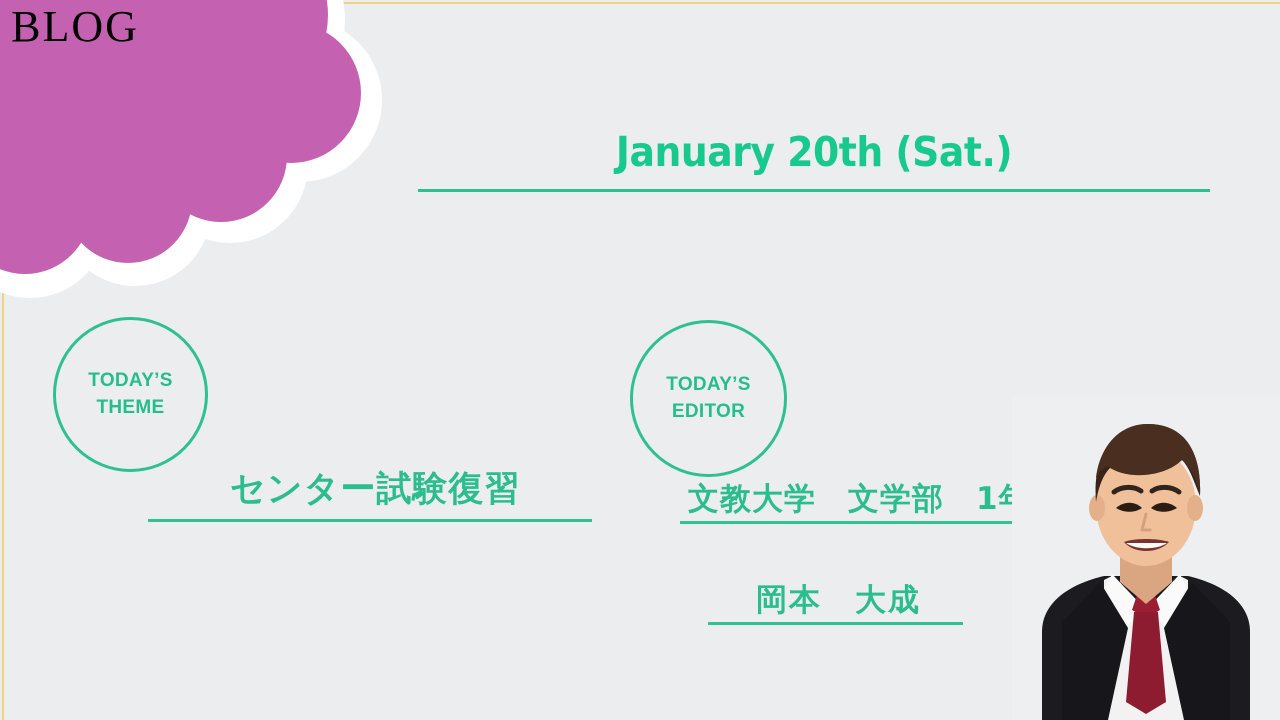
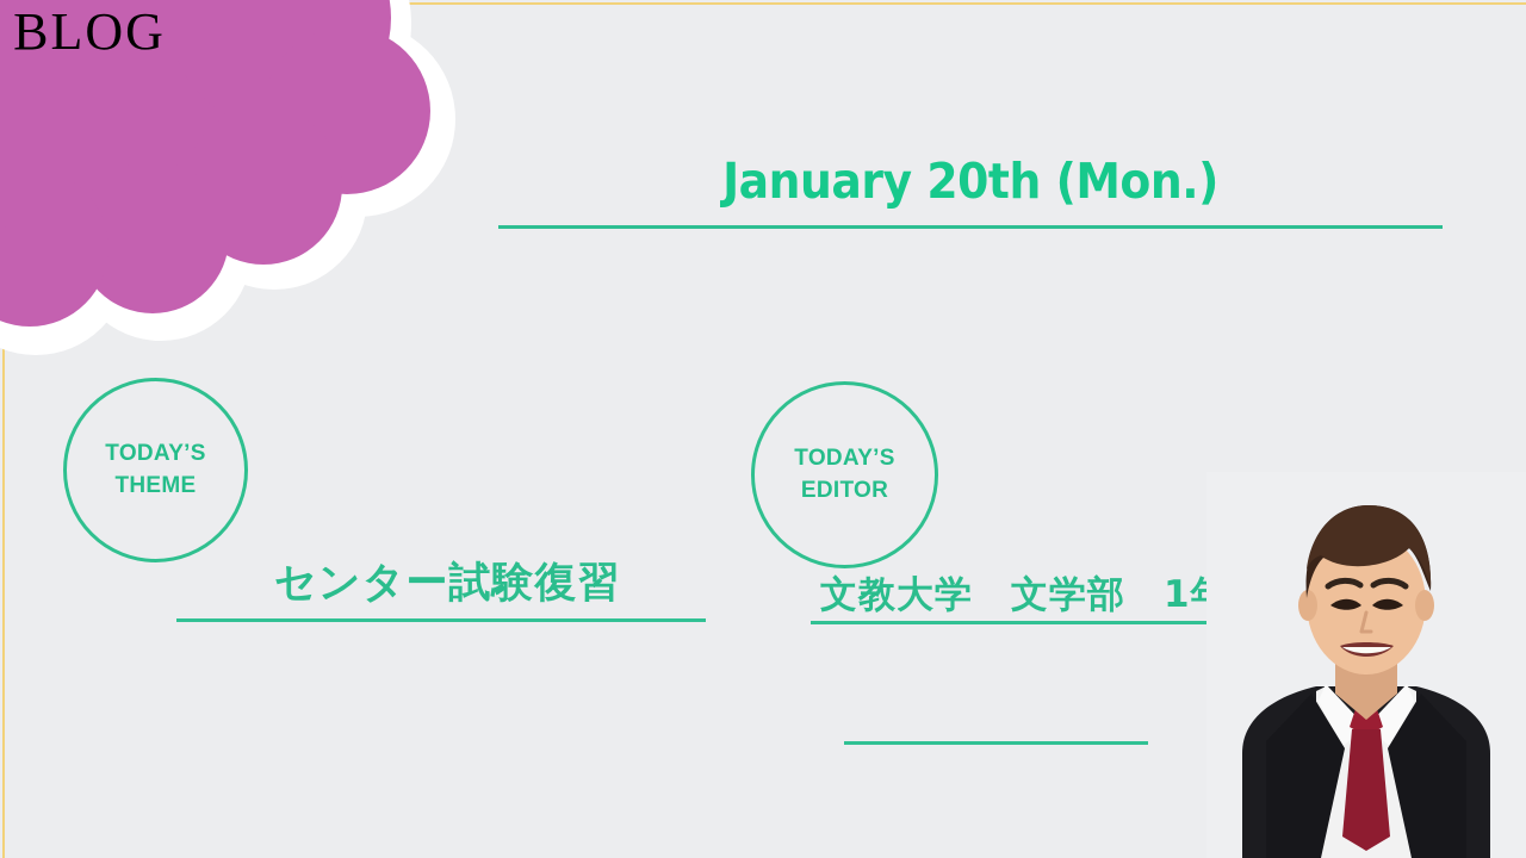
  BLOG
- January 20th (Sat.)
+ January 20th (Mon.)
  TODAY’S
  THEME
  センター試験復習
  TODAY’S
  EDITOR
  文教大学 文学部 1
- 岡本 大成
